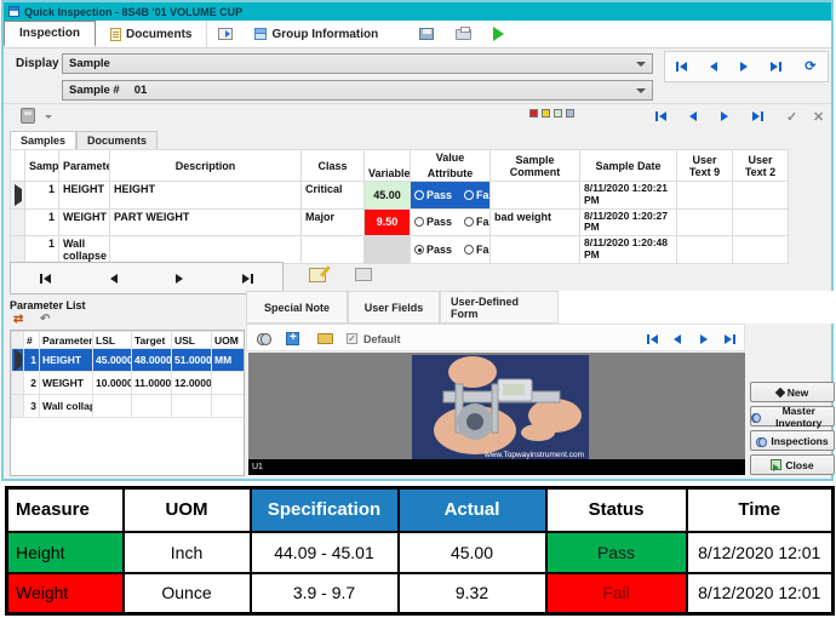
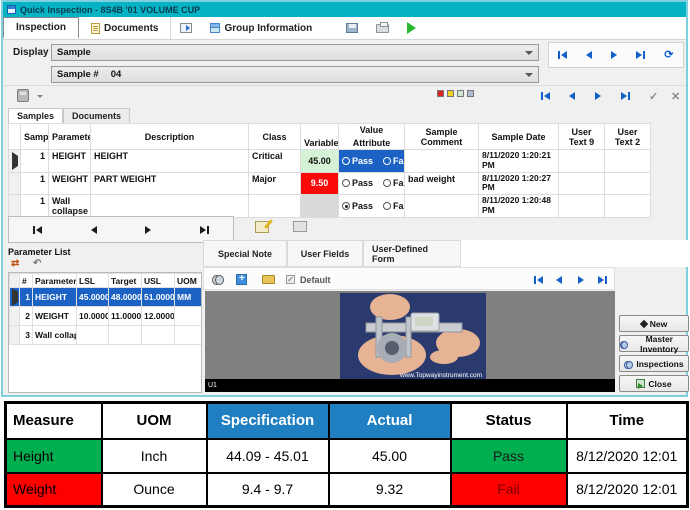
  Quick Inspection - 8S4B '01 VOLUME CUP
  Inspection
  Documents
  Group Information
  Display
  Sample
  Sample #
- 01
+ 04
  ⟳
  ✓
  ✕
  Samples
  Documents
  	Samp	Paramet	Description	Class	Variable	Value Attribute	Sample Comment	Sample Date	User Text 9	User Text 2
  	1	HEIGHT	HEIGHT	Critical	45.00	Pass Fa		8/11/2020 1:20:21 PM
  	1	WEIGHT	PART WEIGHT	Major	9.50	Pass Fa	bad weight	8/11/2020 1:20:27 PM
  	1	Wall collapse				Pass Fa		8/11/2020 1:20:48 PM
  Parameter List
  ⇄
  ↶
  	#	Parameter	LSL	Target	USL	UOM
  	1	HEIGHT	45.0000	48.0000	51.0000	MM
  	2	WEIGHT	10.0000	11.0000	12.0000
  	3	Wall collap
  Special Note
  User Fields
  User-Defined Form
  ✓
  Default
  New
  Master Inventory
  Inspections
  Close
  Measure	UOM	Specification	Actual	Status	Time
  Height	Inch	44.09 - 45.01	45.00	Pass	8/12/2020 12:01
- Weight	Ounce	3.9 - 9.7	9.32	Fail	8/12/2020 12:01
+ Weight	Ounce	9.4 - 9.7	9.32	Fail	8/12/2020 12:01
